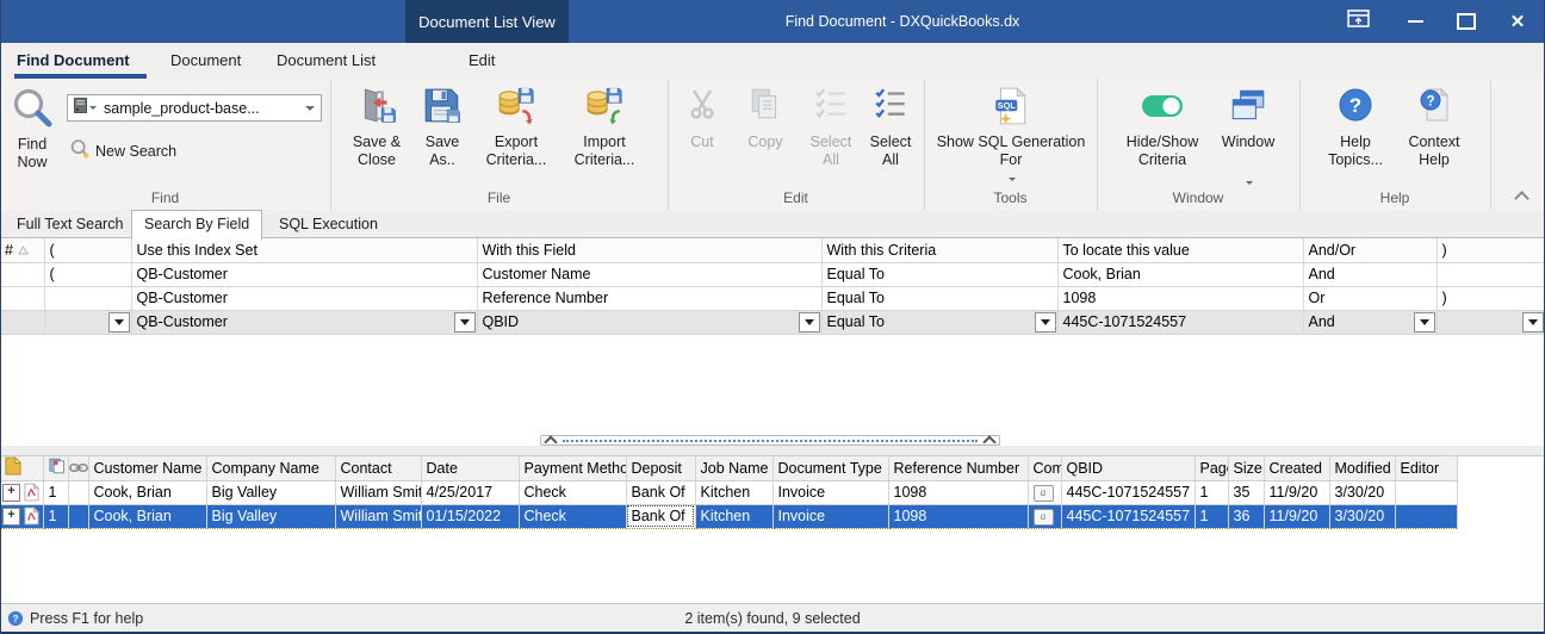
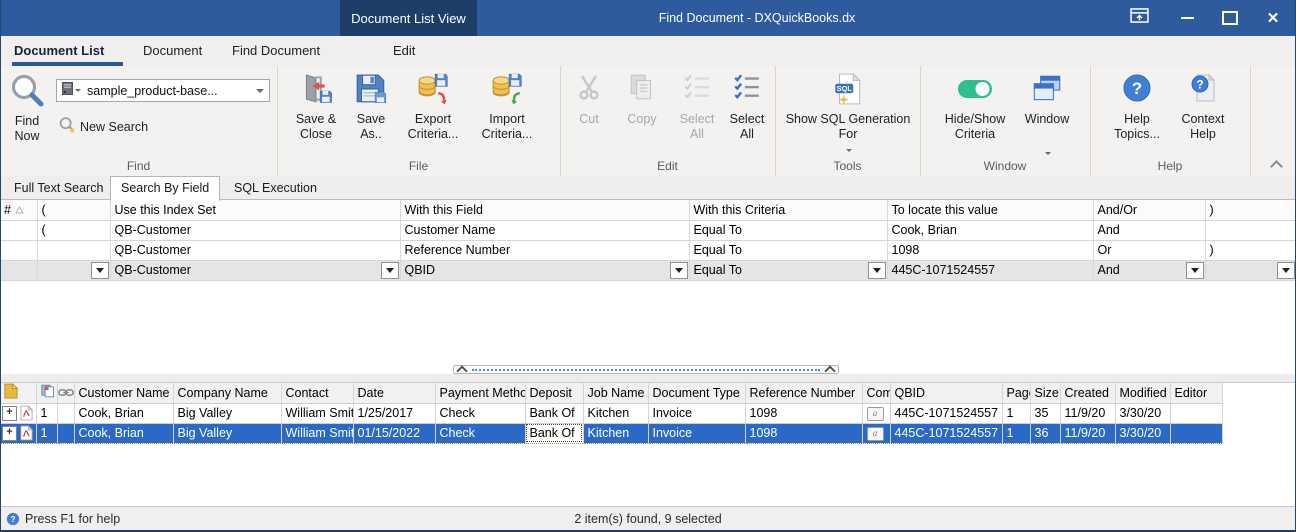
  Document List View
  Find Document - DXQuickBooks.dx
  ✕
- Find Document
+ Document List
  Document
- Document List
+ Find Document
  Edit
  Find Now
  sample_product-base...
  New Search
  Find
  Save & Close
  Save As..
  Export Criteria...
  Import Criteria...
  File
  Cut
  Copy
  Select All
  Select All
  Edit
  SQL
  Show SQL Generation For
  Tools
  Hide/Show Criteria
  Window
  Window
  ?
  Help Topics...
  ?
  Context Help
  Help
  Full Text Search
  Search By Field
  SQL Execution
  #	(	Use this Index Set	With this Field	With this Criteria	To locate this value	And/Or	)
  	(	QB-Customer	Customer Name	Equal To	Cook, Brian	And
  		QB-Customer	Reference Number	Equal To	1098	Or	)
  		QB-Customer	QBID	Equal To	445C-1071524557	And
  			Customer Name	Company Name	Contact	Date	Payment Metho	Deposit	Job Name	Document Type	Reference Number	Com	QBID	Pag	Size	Created	Modified	Editor
- +	1		Cook, Brian	Big Valley	William Smit	4/25/2017	Check	Bank Of	Kitchen	Invoice	1098	a	445C-1071524557	1	35	11/9/20	3/30/20
+ +	1		Cook, Brian	Big Valley	William Smit	1/25/2017	Check	Bank Of	Kitchen	Invoice	1098	a	445C-1071524557	1	35	11/9/20	3/30/20
  +	1		Cook, Brian	Big Valley	William Smi	01/15/2022	Check	Bank Of	Kitchen	Invoice	1098	a	445C-1071524557	1	36	11/9/20	3/30/20
  ?
  Press F1 for help
  2 item(s) found, 9 selected
